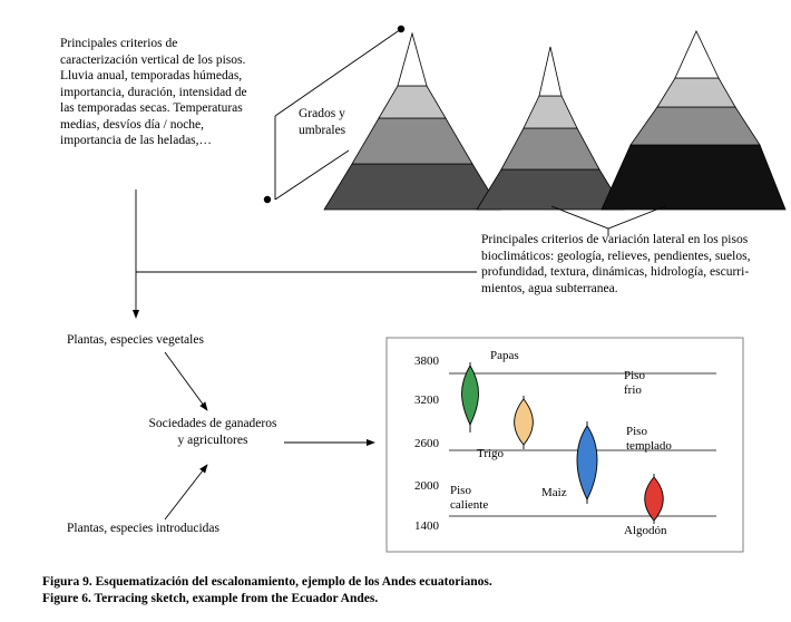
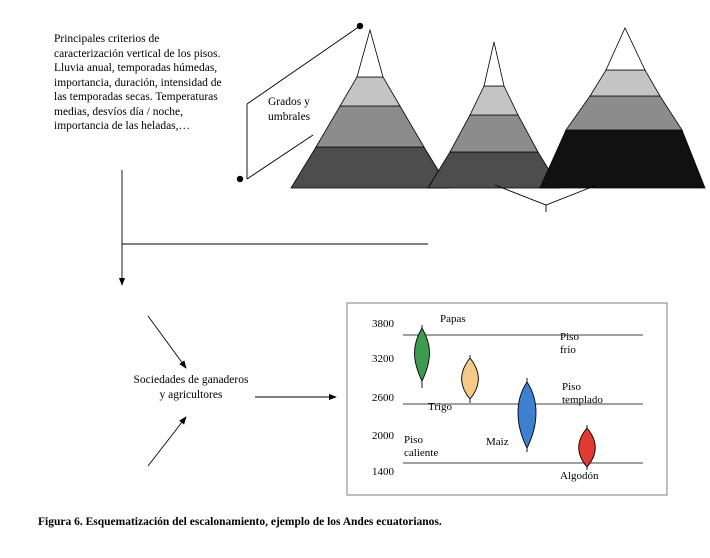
  Principales criterios de
  caracterización vertical de los pisos.
  Lluvia anual, temporadas húmedas,
  importancia, duración, intensidad de
  las temporadas secas. Temperaturas
  medias, desvíos día / noche,
  importancia de las heladas,…
  Grados y
  umbrales
- Principales criterios de variación lateral en los pisos
- bioclimáticos: geología, relieves, pendientes, suelos,
- profundidad, textura, dinámicas, hidrología, escurri-
- mientos, agua subterranea.
- Plantas, especies vegetales
  Sociedades de ganaderos y agricultores
- Plantas, especies introducidas
  3800
  3200
  2600
  2000
  1400
  Papas
  Trigo
  Maiz
  Algodón
  Piso
  frio
  Piso
  templado
  Piso
  caliente
- Figura 9. Esquematización del escalonamiento, ejemplo de los Andes ecuatorianos.
+ Figura 6. Esquematización del escalonamiento, ejemplo de los Andes ecuatorianos.
- Figure 6. Terracing sketch, example from the Ecuador Andes.
